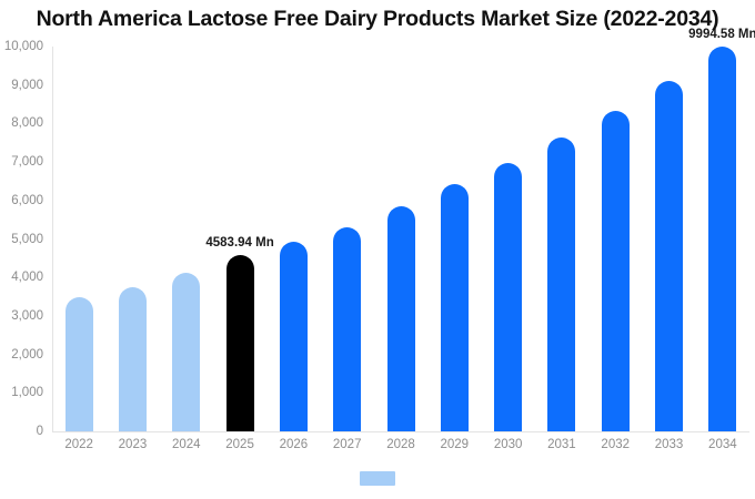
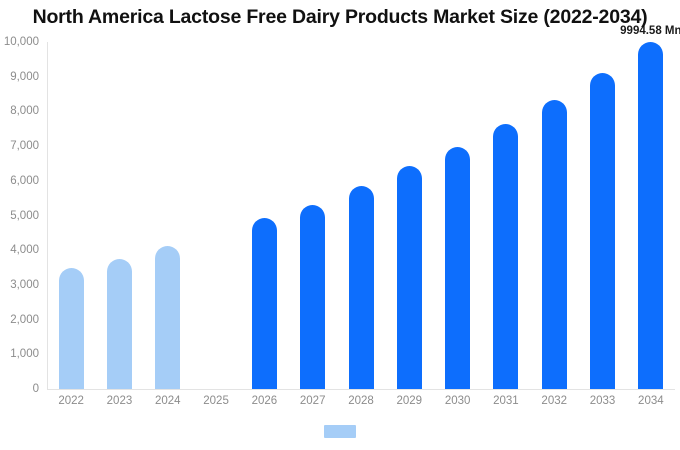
  North America Lactose Free Dairy Products Market Size (2022-2034)
  0
  1,000
  2,000
  3,000
  4,000
  5,000
  6,000
  7,000
  8,000
  9,000
  10,000
- 4583.94 Mn
  9994.58 Mn
  2022
  2023
  2024
  2025
  2026
  2027
  2028
  2029
  2030
  2031
  2032
  2033
  2034
